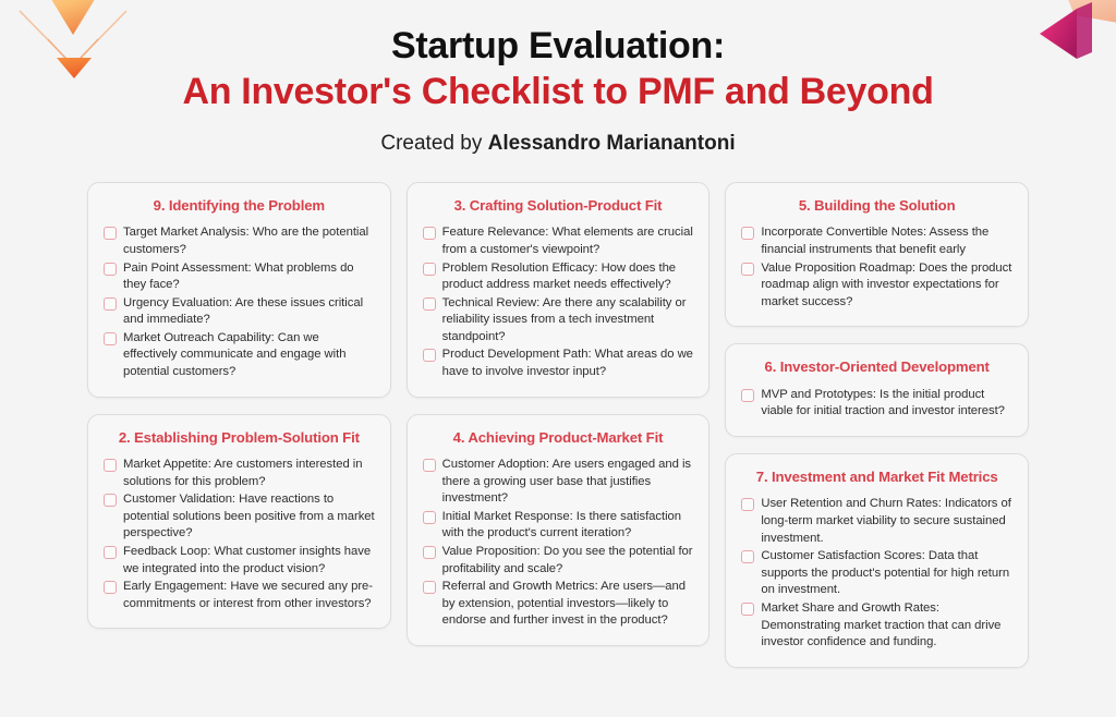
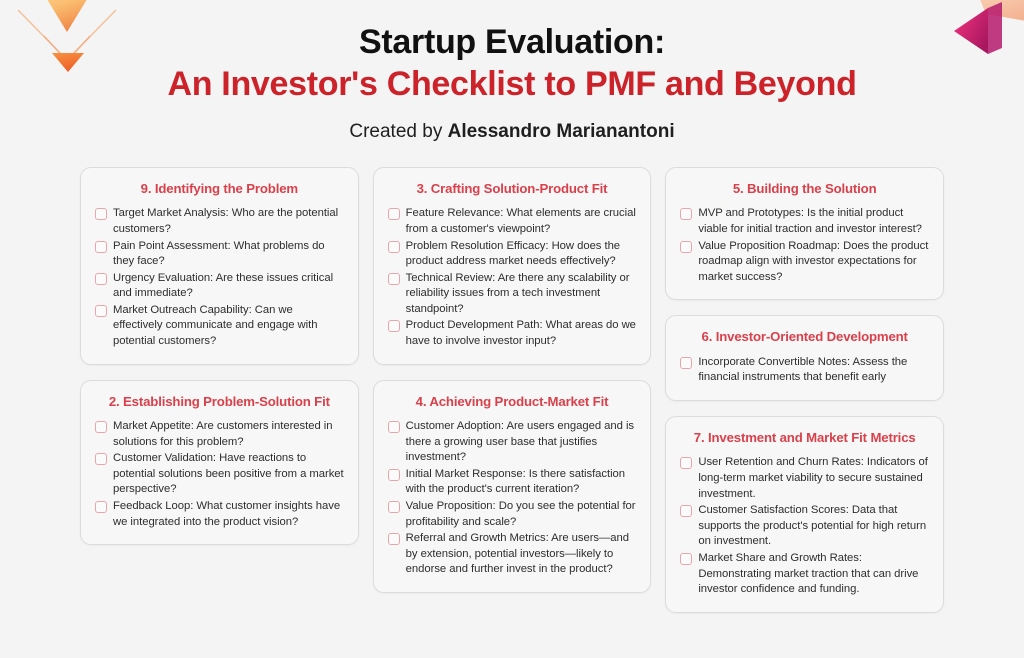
  Startup Evaluation:
  An Investor's Checklist to PMF and Beyond
  Created by Alessandro Marianantoni
  9. Identifying the Problem
  Target Market Analysis: Who are the potential customers?
  Pain Point Assessment: What problems do they face?
  Urgency Evaluation: Are these issues critical and immediate?
  Market Outreach Capability: Can we effectively communicate and engage with potential customers?
  2. Establishing Problem-Solution Fit
  Market Appetite: Are customers interested in solutions for this problem?
  Customer Validation: Have reactions to potential solutions been positive from a market perspective?
  Feedback Loop: What customer insights have we integrated into the product vision?
- Early Engagement: Have we secured any pre-commitments or interest from other investors?
  3. Crafting Solution-Product Fit
  Feature Relevance: What elements are crucial from a customer's viewpoint?
  Problem Resolution Efficacy: How does the product address market needs effectively?
  Technical Review: Are there any scalability or reliability issues from a tech investment standpoint?
  Product Development Path: What areas do we have to involve investor input?
  4. Achieving Product-Market Fit
  Customer Adoption: Are users engaged and is there a growing user base that justifies investment?
  Initial Market Response: Is there satisfaction with the product's current iteration?
  Value Proposition: Do you see the potential for profitability and scale?
  Referral and Growth Metrics: Are users—and by extension, potential investors—likely to endorse and further invest in the product?
  5. Building the Solution
- Incorporate Convertible Notes: Assess the financial instruments that benefit early
+ MVP and Prototypes: Is the initial product viable for initial traction and investor interest?
  Value Proposition Roadmap: Does the product roadmap align with investor expectations for market success?
  6. Investor-Oriented Development
- MVP and Prototypes: Is the initial product viable for initial traction and investor interest?
+ Incorporate Convertible Notes: Assess the financial instruments that benefit early
  7. Investment and Market Fit Metrics
  User Retention and Churn Rates: Indicators of long-term market viability to secure sustained investment.
  Customer Satisfaction Scores: Data that supports the product's potential for high return on investment.
  Market Share and Growth Rates: Demonstrating market traction that can drive investor confidence and funding.
